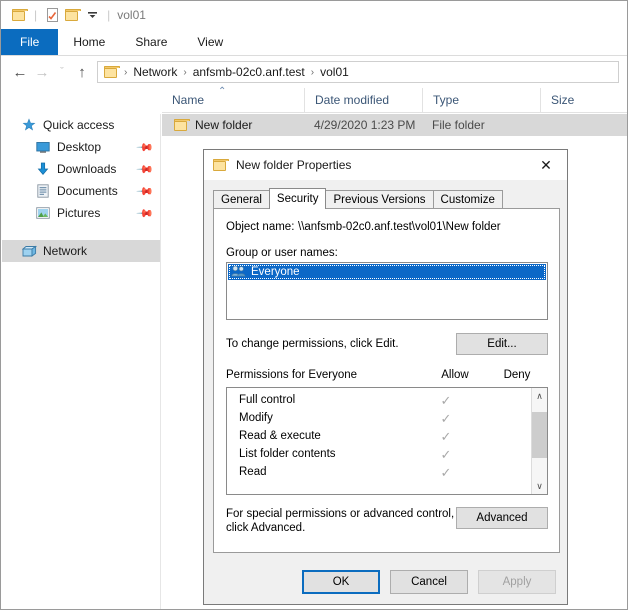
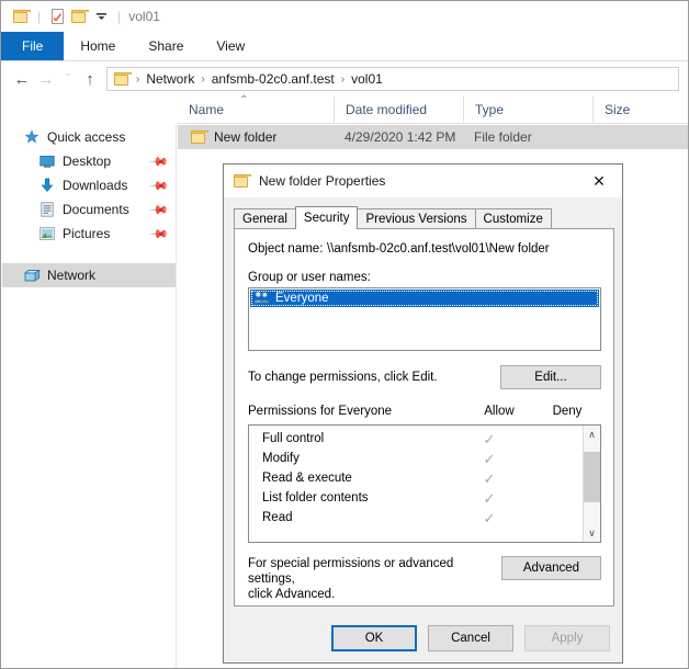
  |
  |
  vol01
  File
  Home
  Share
  View
  ←
  →
  ˇ
  ↑
  ›
  Network
  ›
  anfsmb-02c0.anf.test
  ›
  vol01
  Name
  ⌃
  Date modified
  Type
  Size
  Quick access
  Desktop
  Downloads
  Documents
  Pictures
  Network
  New folder
- 4/29/2020 1:23 PM
+ 4/29/2020 1:42 PM
  File folder
  New folder Properties
  ✕
  General
  Security
  Previous Versions
  Customize
  Object name:
  \\anfsmb-02c0.anf.test\vol01\New folder
  Group or user names:
  Everyone
  To change permissions, click Edit.
  Edit...
  Permissions for Everyone
  Allow
  Deny
  Full control
  ✓
  Modify
  ✓
  Read & execute
  ✓
  List folder contents
  ✓
  Read
  ✓
  ∧
  ∨
- For special permissions or advanced control,
+ For special permissions or advanced settings,
  click Advanced.
  Advanced
  OK
  Cancel
  Apply
